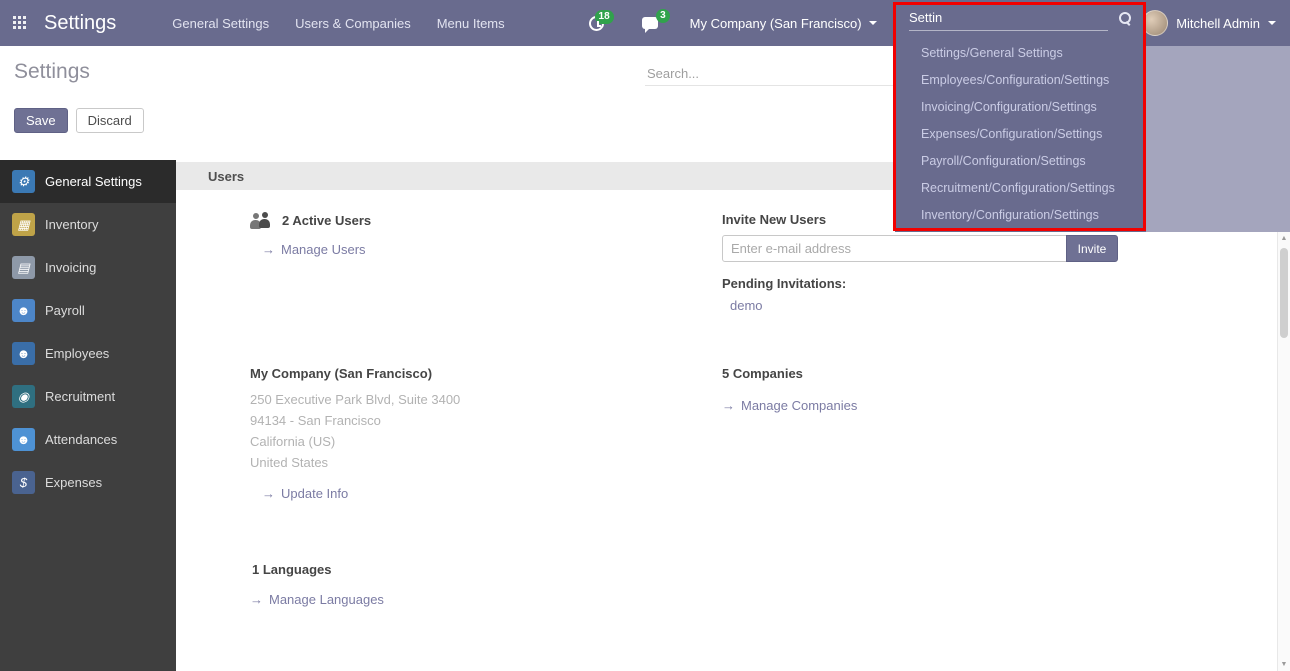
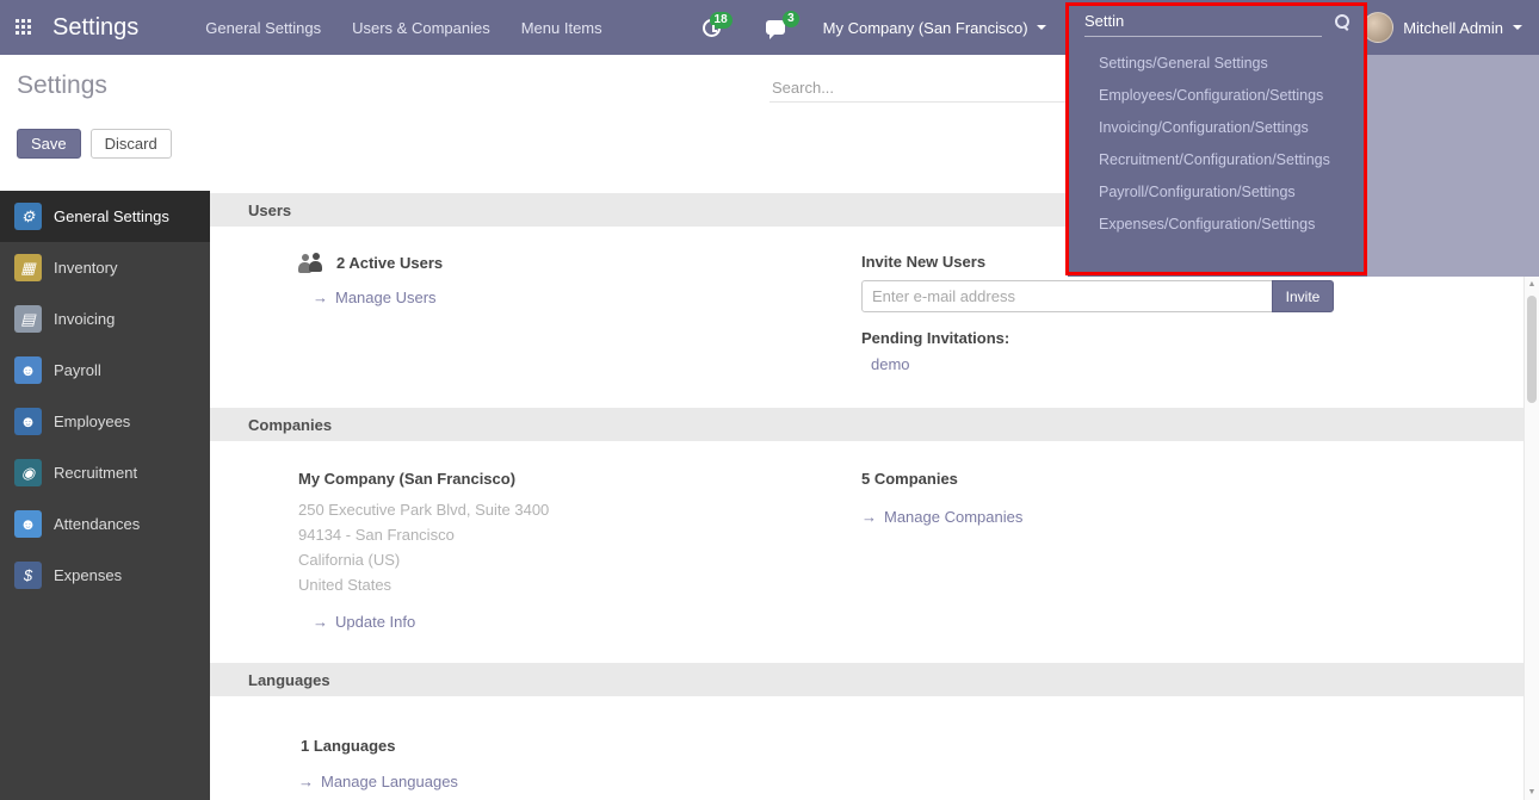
  Settings
  General Settings
  Users & Companies
  Menu Items
  18
  3
  My Company (San Francisco)
  Mitchell Admin
  Settin
  Settings/General Settings
  Employees/Configuration/Settings
  Invoicing/Configuration/Settings
- Expenses/Configuration/Settings
+ Recruitment/Configuration/Settings
  Payroll/Configuration/Settings
- Recruitment/Configuration/Settings
+ Expenses/Configuration/Settings
- Inventory/Configuration/Settings
  Settings
  Search...
  Save
  Discard
  ⚙
  General Settings
  ▦
  Inventory
  ▤
  Invoicing
  ☻
  Payroll
  ☻
  Employees
  ◉
  Recruitment
  ☻
  Attendances
  $
  Expenses
  Users
  2 Active Users
  →
  Manage Users
  Invite New Users
  Enter e-mail address
  Invite
  Pending Invitations:
  demo
+ Companies
  My Company (San Francisco)
  250 Executive Park Blvd, Suite 3400
  94134 - San Francisco
  California (US)
  United States
  →
  Update Info
  5 Companies
  →
  Manage Companies
+ Languages
  1 Languages
  →
  Manage Languages
